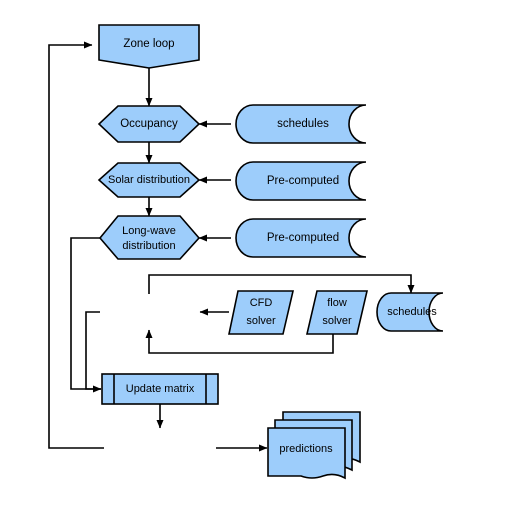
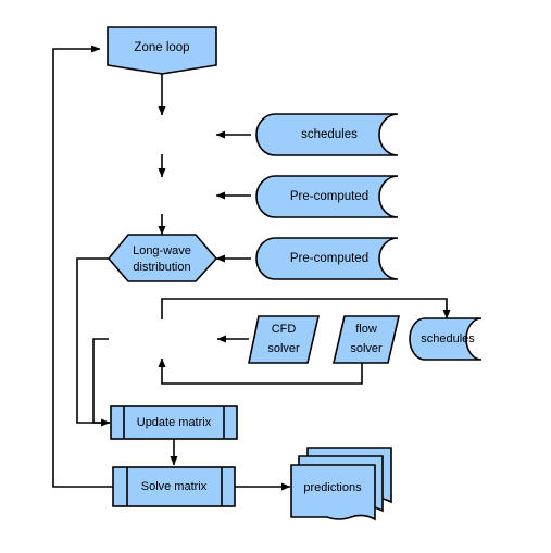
  Zone loop
- Occupancy
- Solar distribution
  Long-wave
  distribution
  schedules
  Pre-computed
  Pre-computed
  schedules
  CFD
  solver
  flow
  solver
  Update matrix
+ Solve matrix
  predictions
